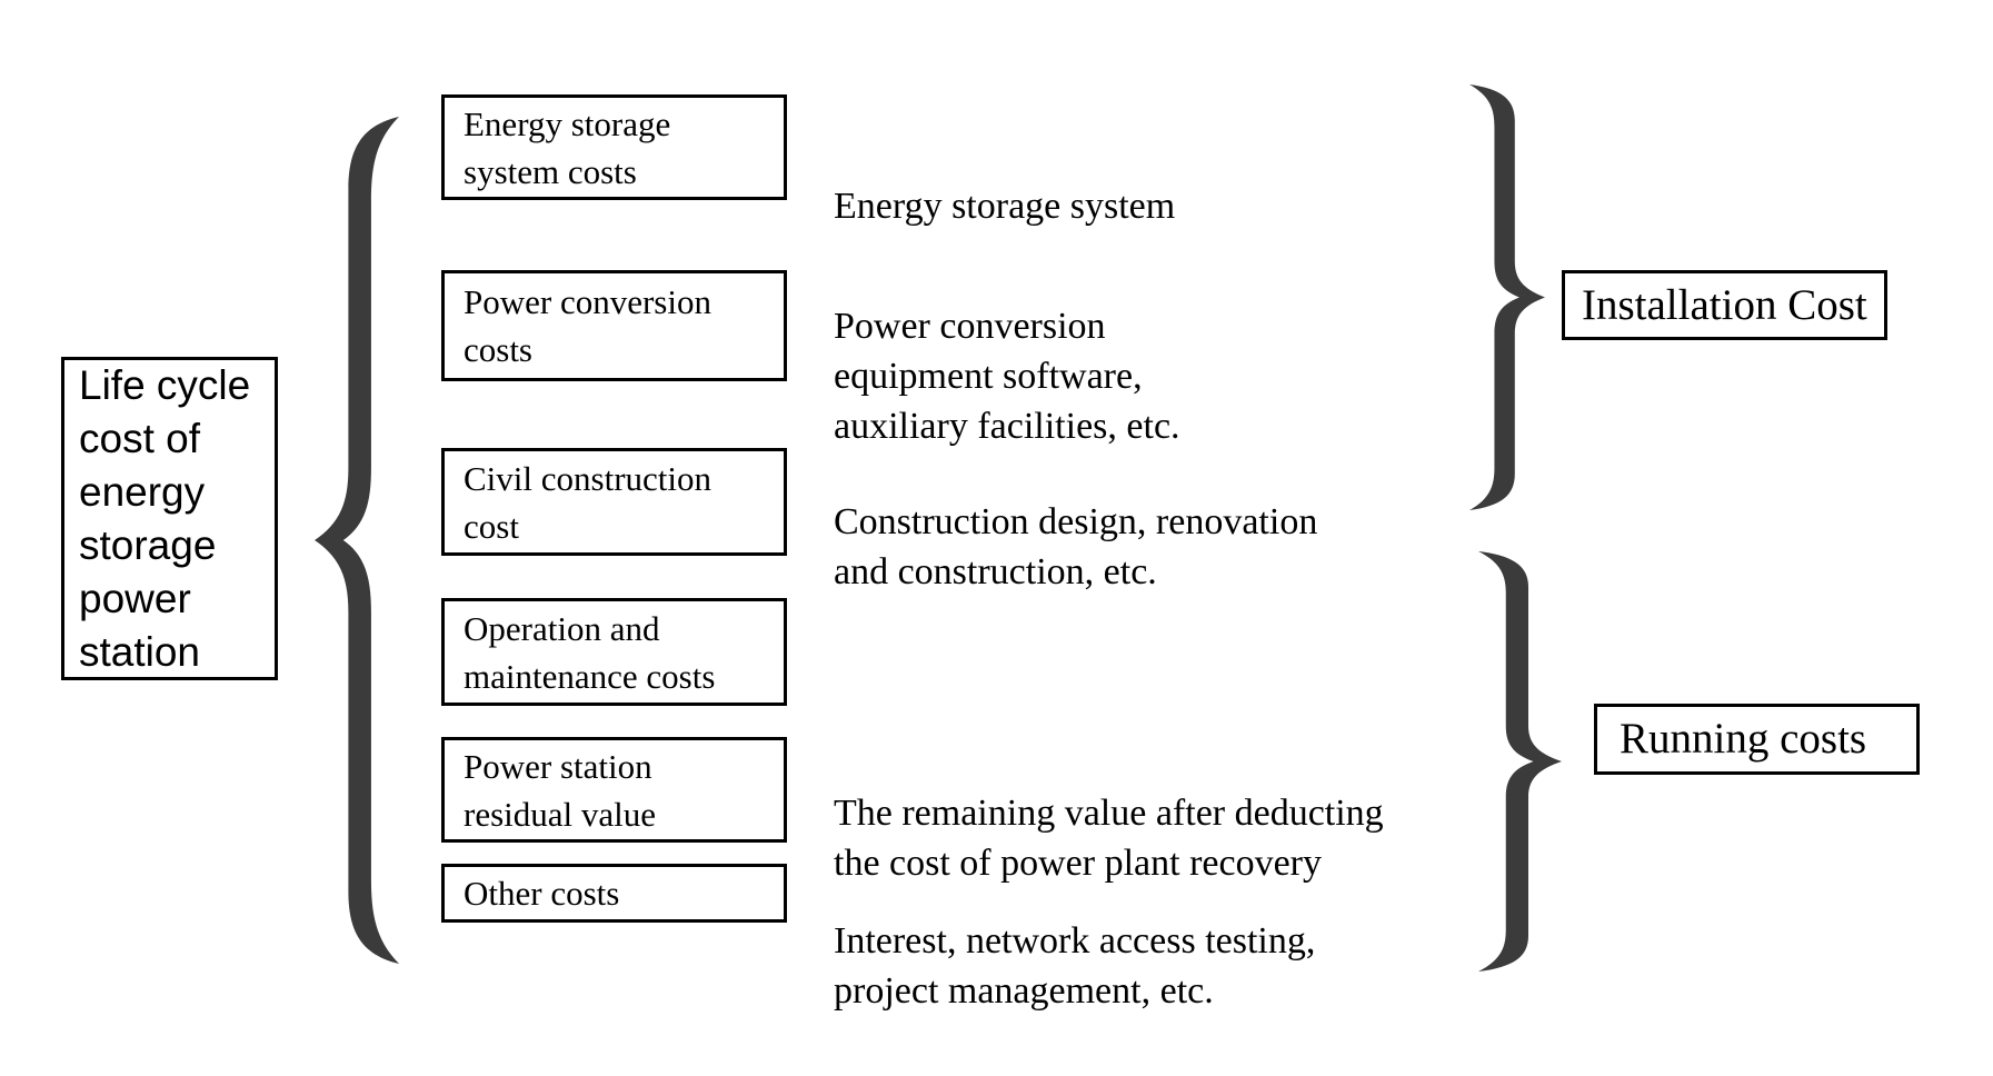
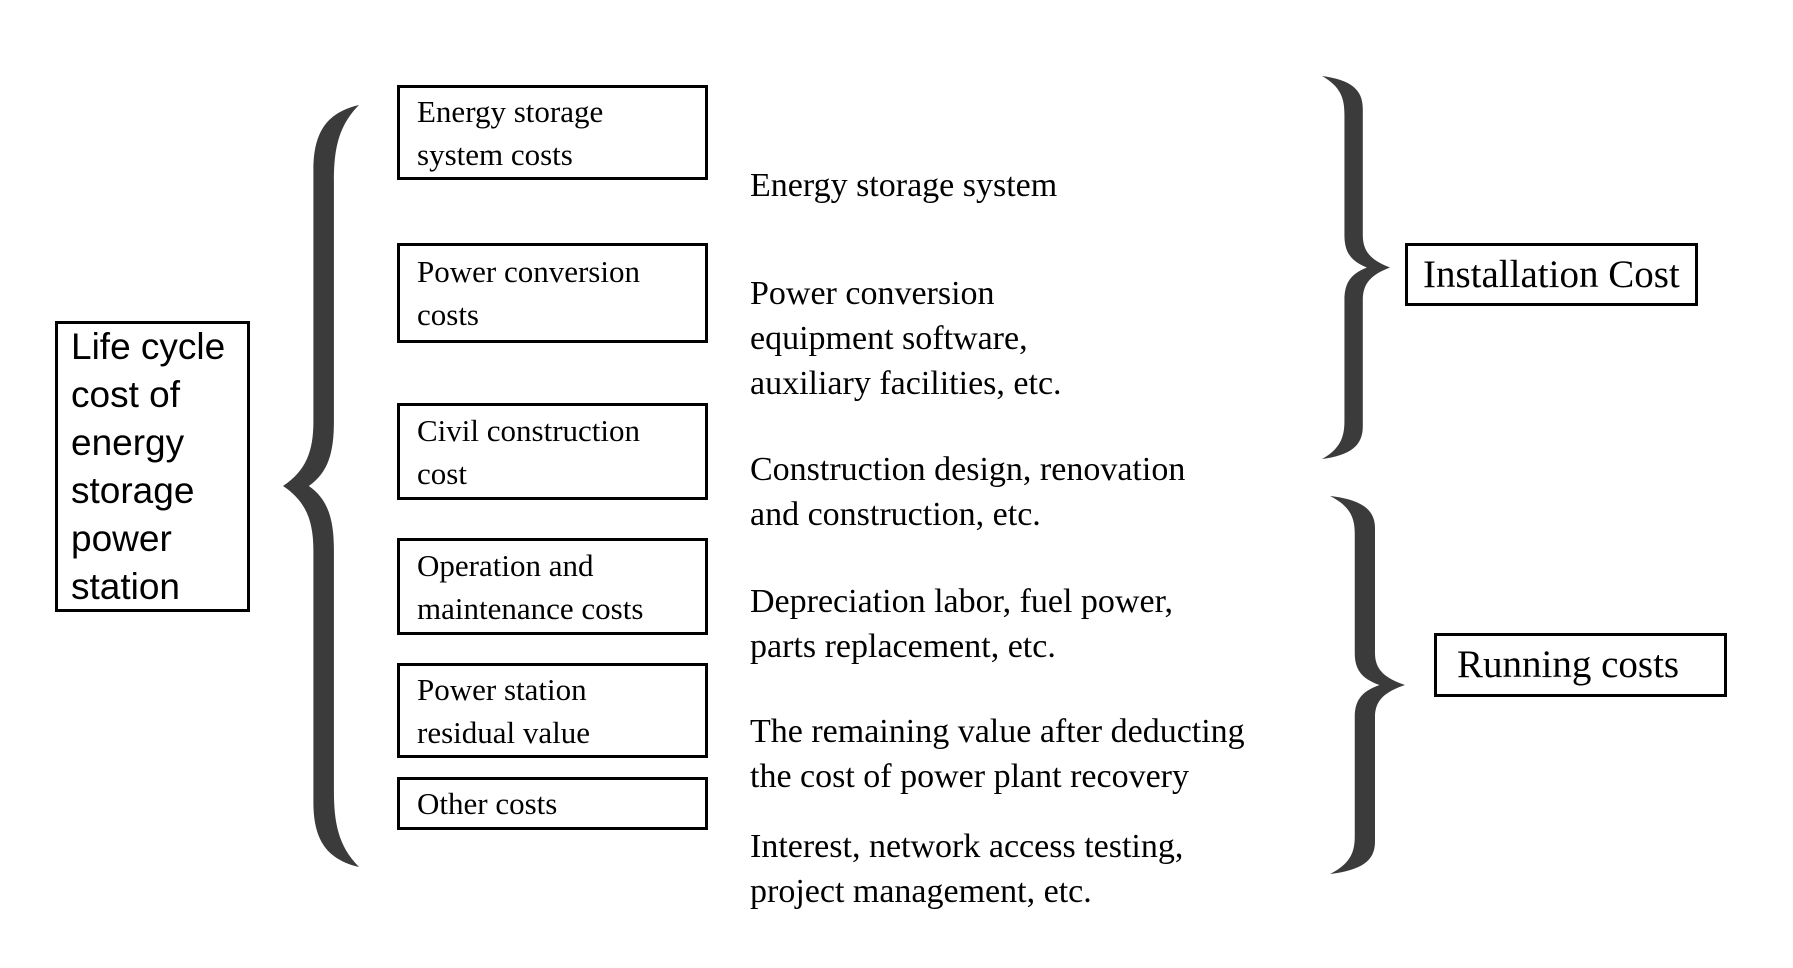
  Life cycle
  cost of
  energy
  storage
  power
  station
  Energy storage
  system costs
  Power conversion
  costs
  Civil construction
  cost
  Operation and
  maintenance costs
  Power station
  residual value
  Other costs
  Energy storage system
  Power conversion
  equipment software,
  auxiliary facilities, etc.
  Construction design, renovation
  and construction, etc.
+ Depreciation labor, fuel power,
+ parts replacement, etc.
  The remaining value after deducting
  the cost of power plant recovery
  Interest, network access testing,
  project management, etc.
  Installation Cost
  Running costs
